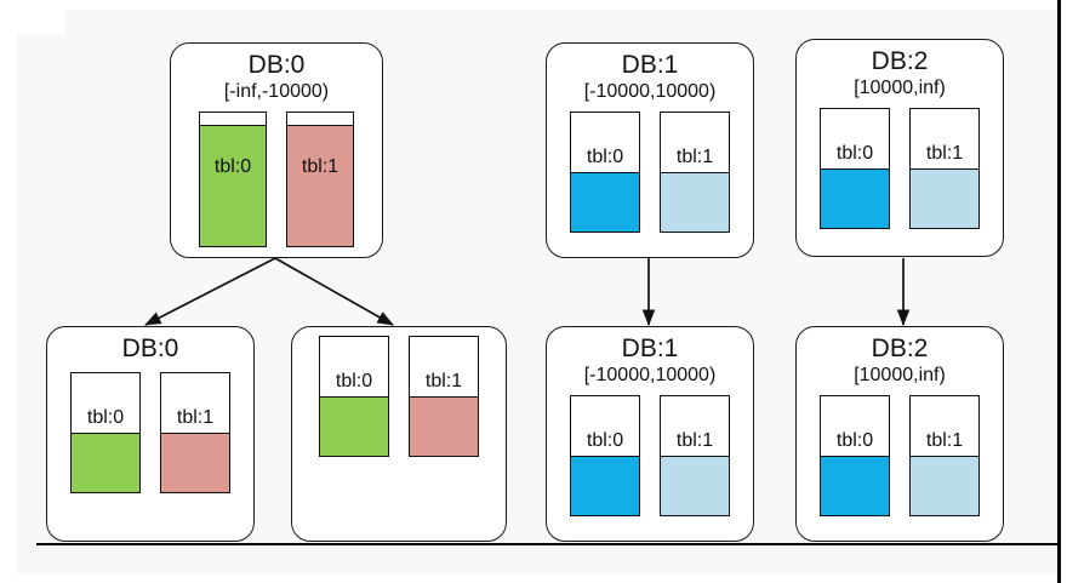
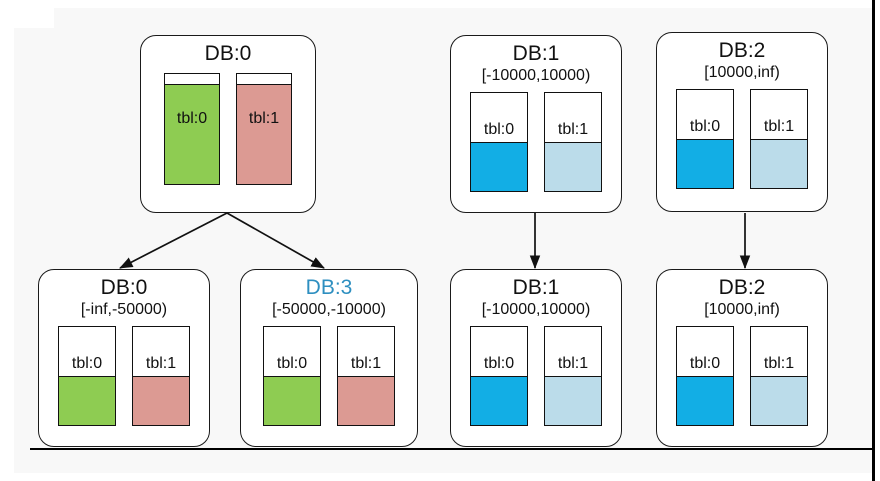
  DB:0
- [-inf,-10000)
  tbl:0
  tbl:1
  DB:1
  [-10000,10000)
  tbl:0
  tbl:1
  DB:2
  [10000,inf)
  tbl:0
  tbl:1
  DB:0
+ [-inf,-50000)
  tbl:0
  tbl:1
+ DB:3
+ [-50000,-10000)
  tbl:0
  tbl:1
  DB:1
  [-10000,10000)
  tbl:0
  tbl:1
  DB:2
  [10000,inf)
  tbl:0
  tbl:1
